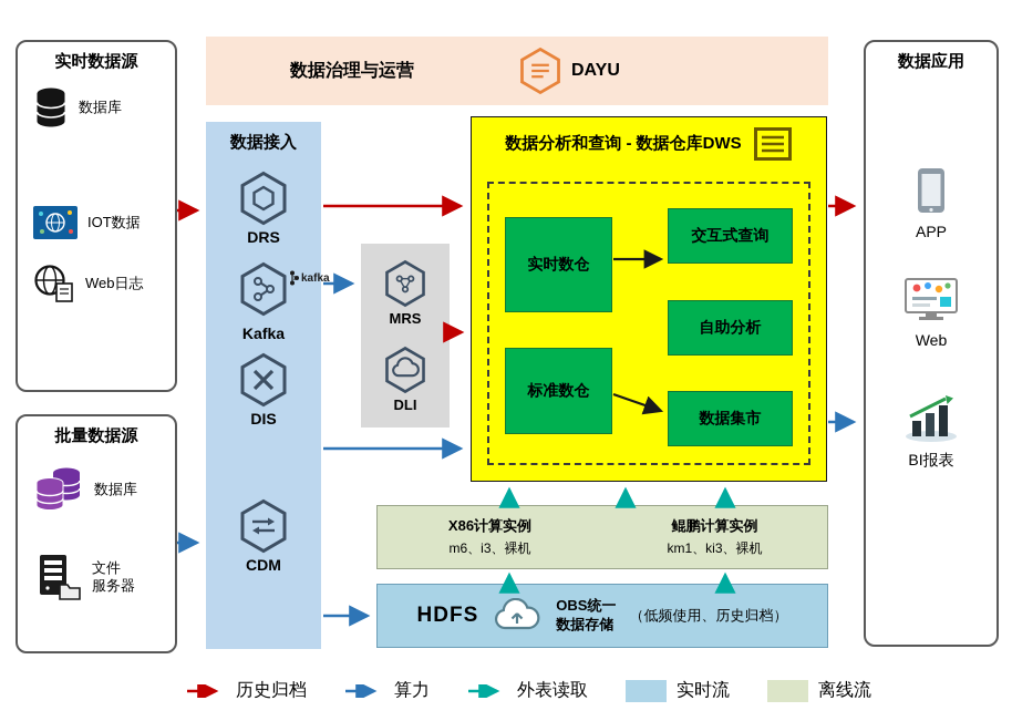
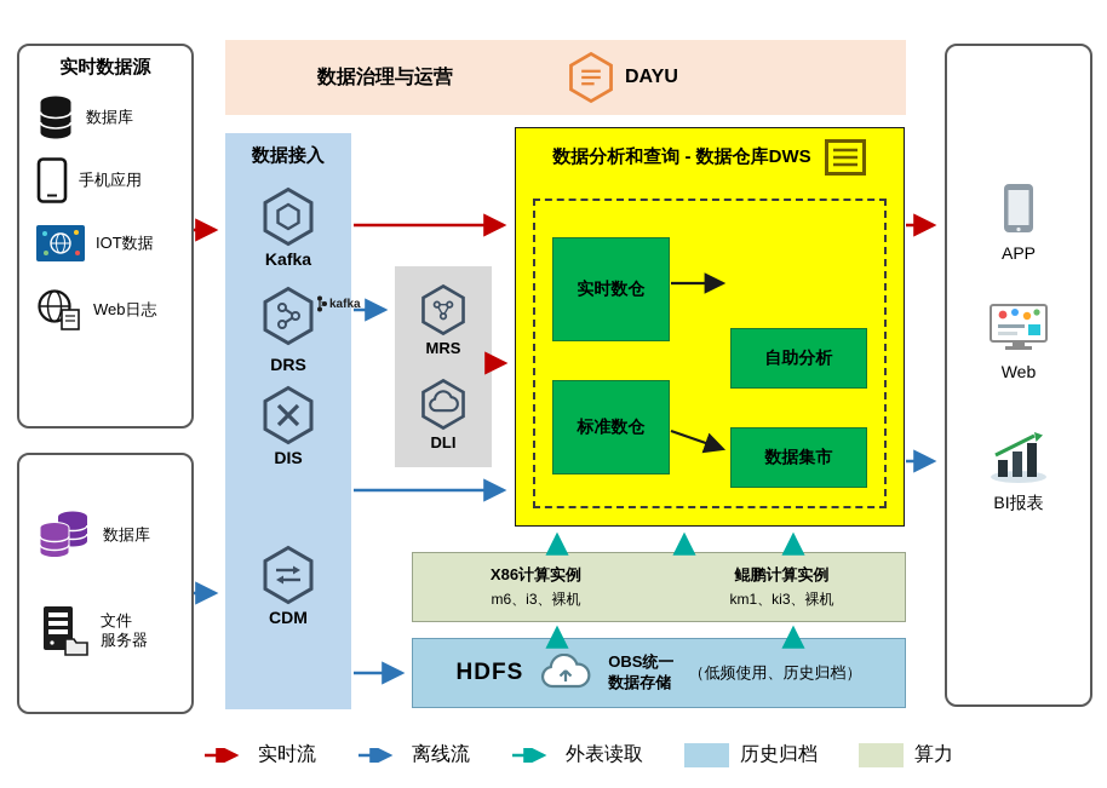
  实时数据源
  数据库
+ 手机应用
  IOT数据
  Web日志
- 批量数据源
  数据库
  文件
  服务器
  数据治理与运营
  DAYU
  数据接入
- DRS
+ Kafka
  kafka
- Kafka
+ DRS
  DIS
  CDM
  MRS
  DLI
  数据分析和查询 - 数据仓库DWS
  实时数仓
  标准数仓
- 交互式查询
  自助分析
  数据集市
  X86计算实例
  m6、i3、裸机
  鲲鹏计算实例
  km1、ki3、裸机
  HDFS
  OBS统一
  数据存储
  （低频使用、历史归档）
- 数据应用
  APP
  Web
  BI报表
- 历史归档
+ 实时流
- 算力
+ 离线流
  外表读取
- 实时流
+ 历史归档
- 离线流
+ 算力
